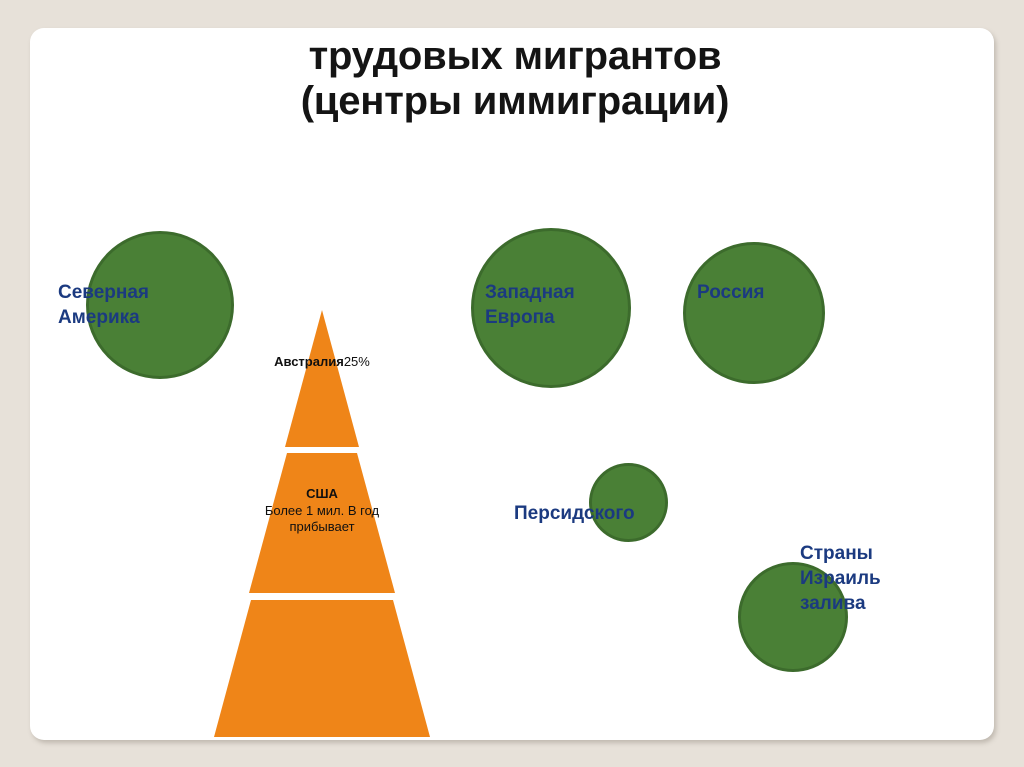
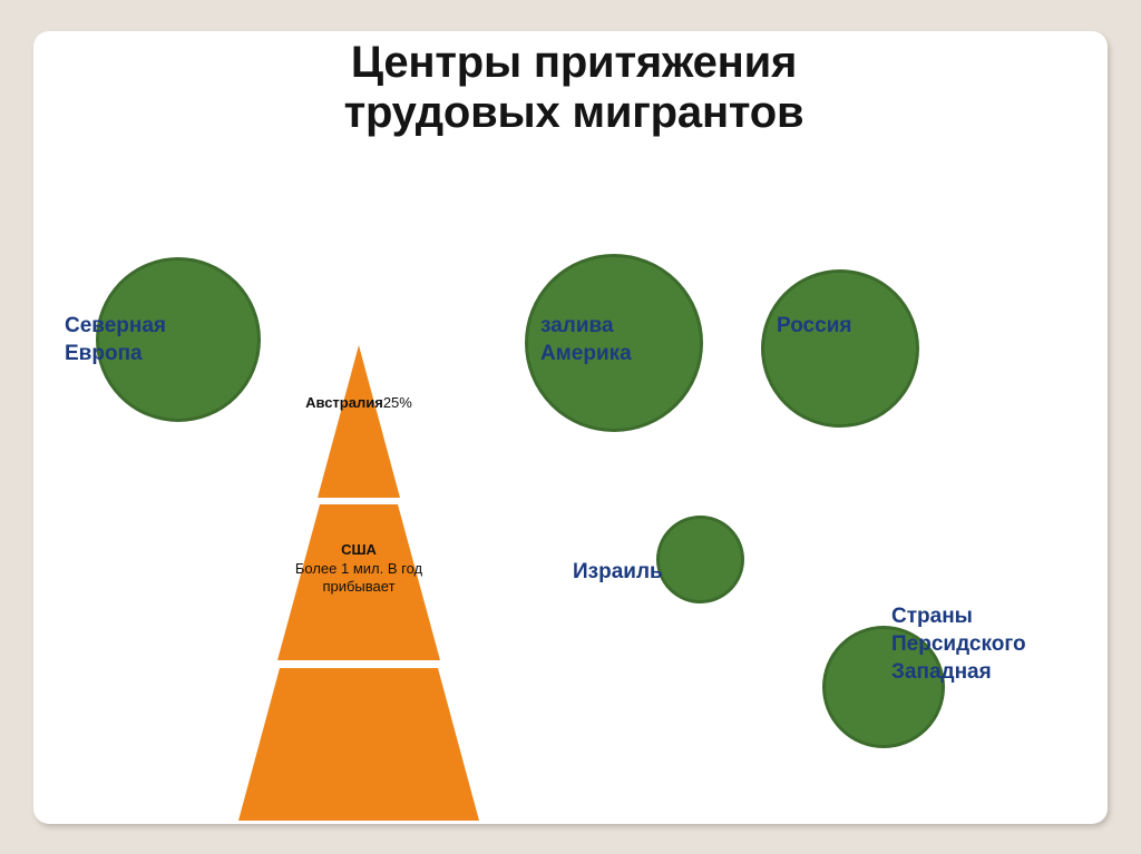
+ Центры притяжения
  трудовых мигрантов
- (центры иммиграции)
  Австралия25%
  США
  Более 1 мил. В год
  прибывает
  Северная
- Америка
+ Европа
- Западная
+ залива
- Европа
+ Америка
  Россия
- Персидского
+ Израиль
  Страны
- Израиль
+ Персидского
- залива
+ Западная
